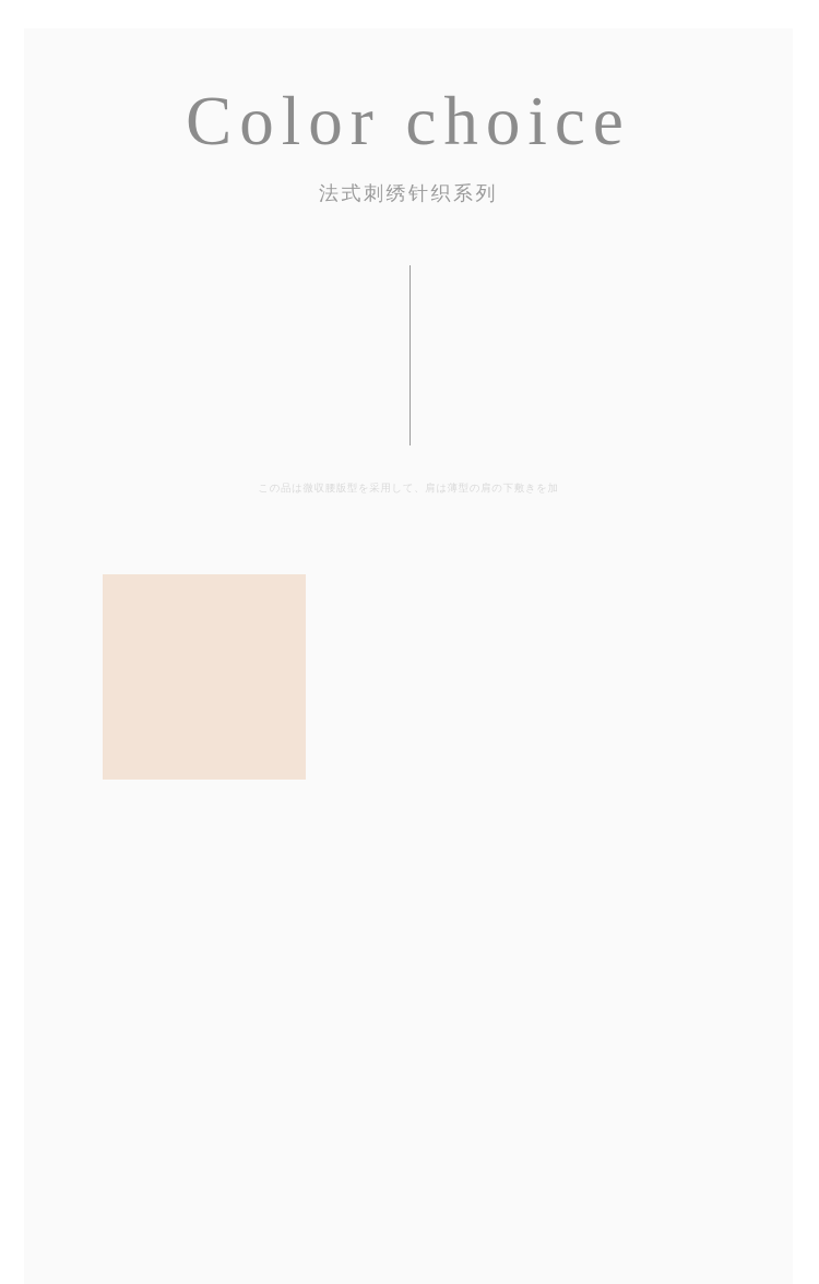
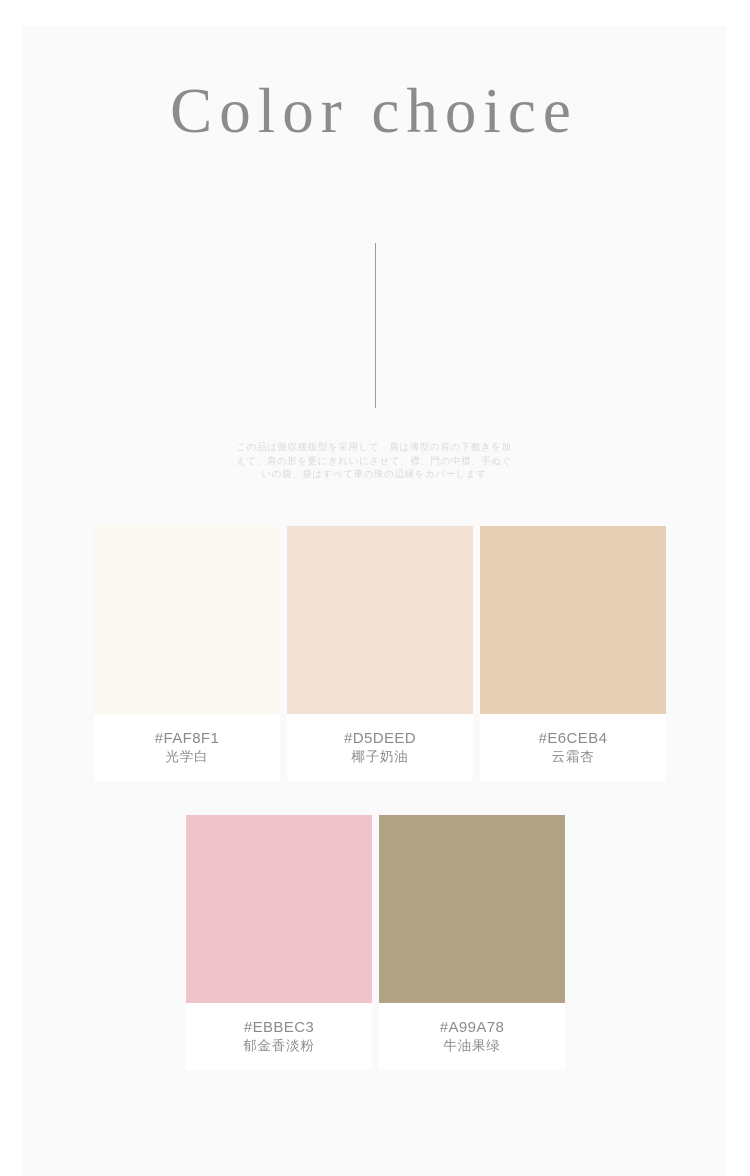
  Color choice
- 法式刺绣针织系列
  この品は微収腰版型を采用して、肩は薄型の肩の下敷きを加
+ えて、肩の形を更にきれいにさせて、襟、門の中襟、手ぬぐ
+ いの袋、袋はすべて車の珠の辺縁をカバーします
+ #FAF8F1
+ 光学白
+ #D5DEED
+ 椰子奶油
+ #E6CEB4
+ 云霜杏
+ #EBBEC3
+ 郁金香淡粉
+ #A99A78
+ 牛油果绿
